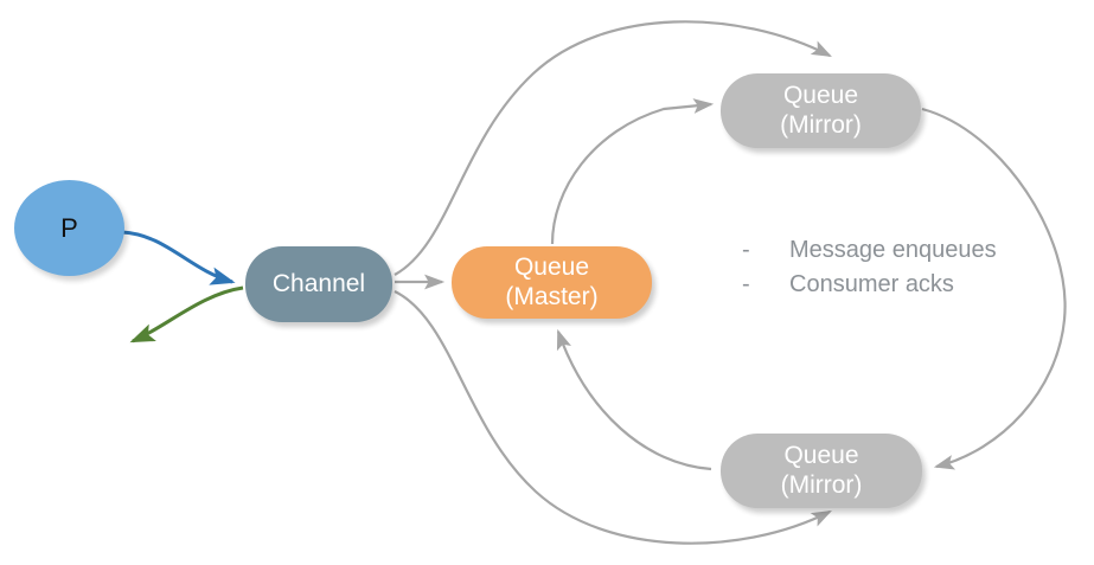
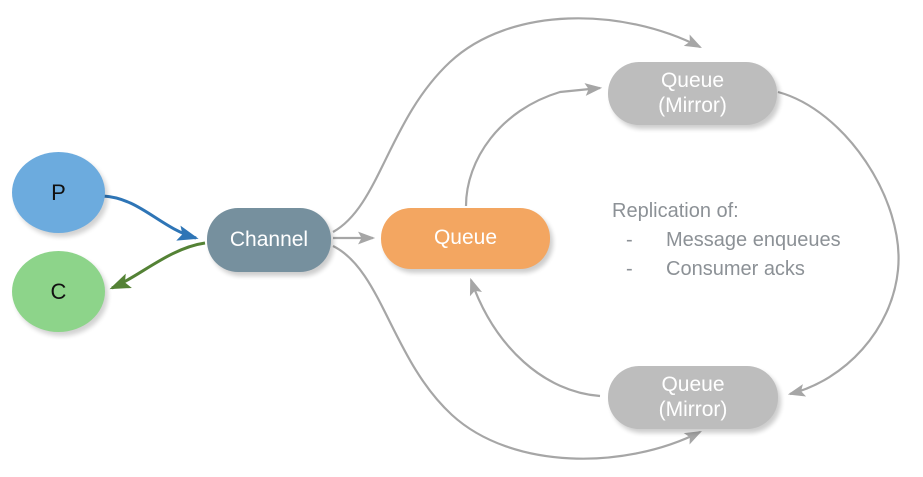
  P
+ C
  Channel
  Queue
- (Master)
  Queue
  (Mirror)
  Queue
  (Mirror)
+ Replication of:
  - Message enqueues
  - Consumer acks
